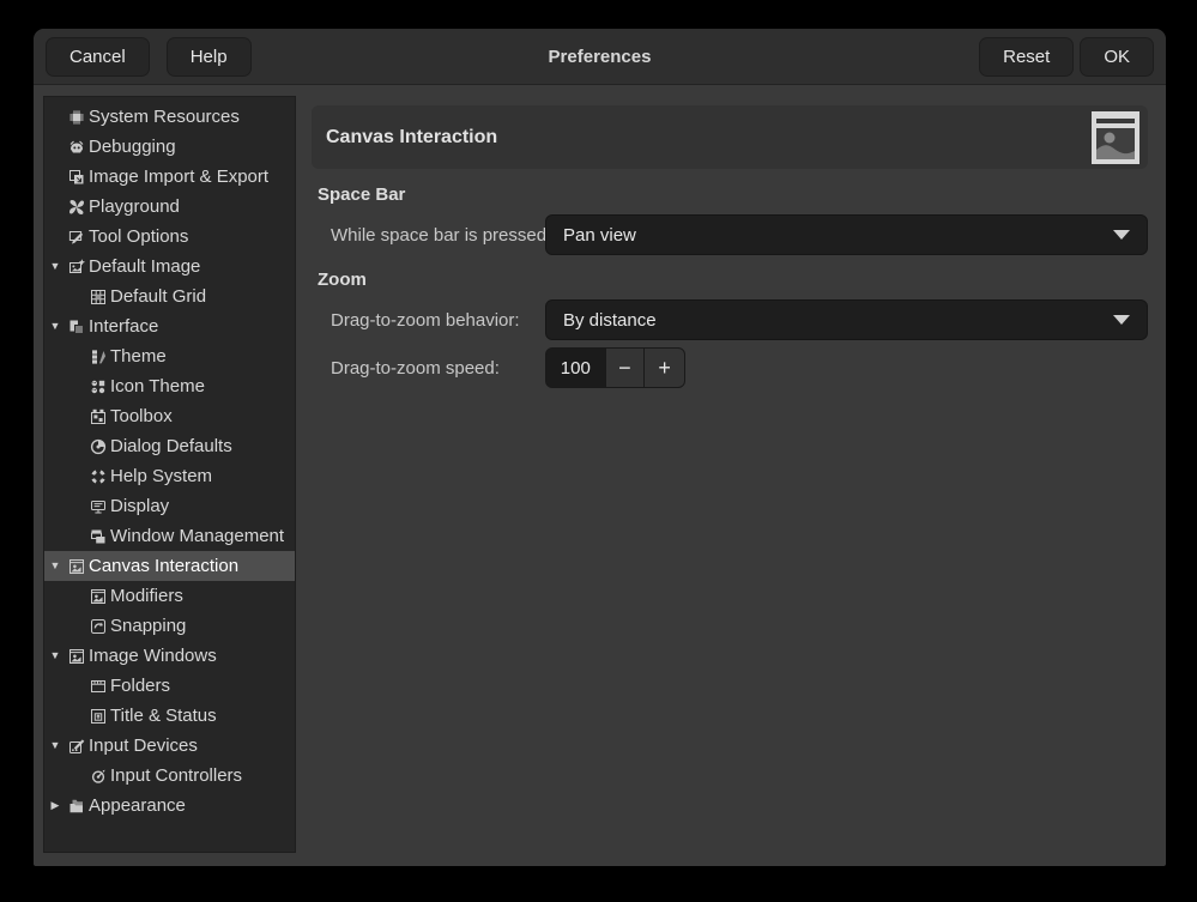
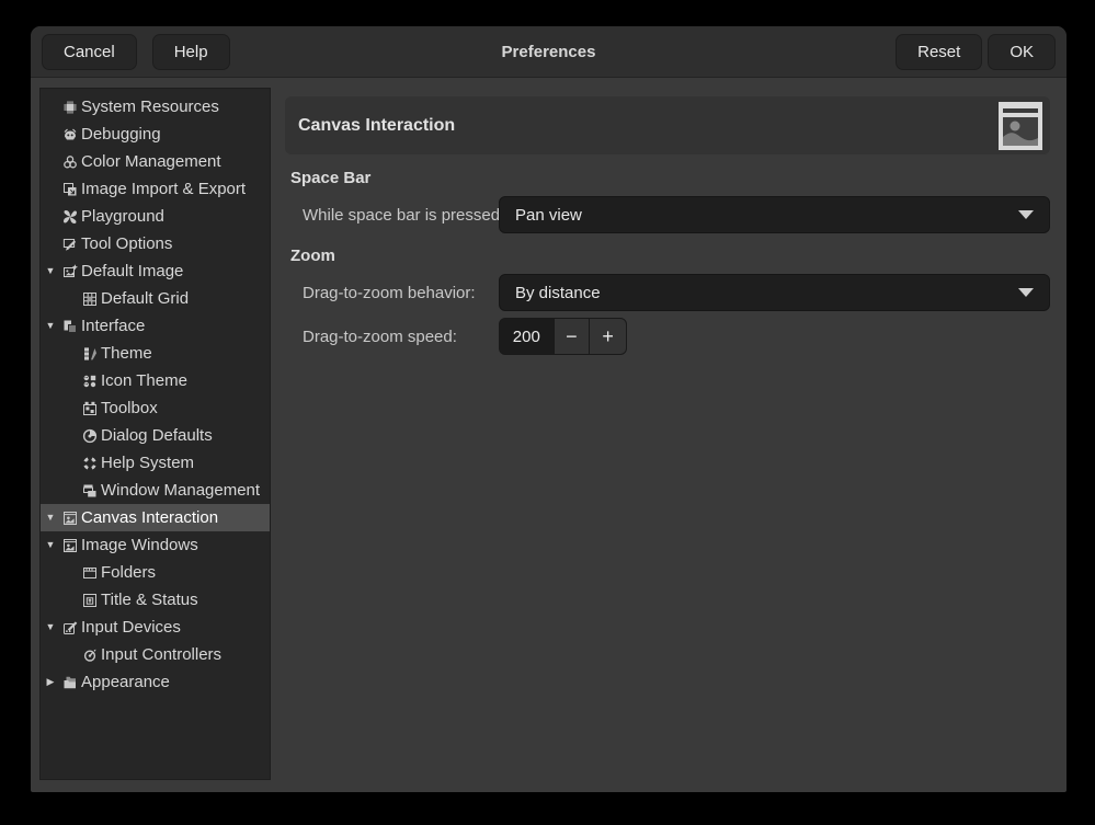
  Preferences
  Cancel
  Help
  Reset
  OK
  System Resources
  Debugging
+ Color Management
  Image Import & Export
  Playground
  Tool Options
  ▼
  Default Image
  Default Grid
  ▼
  Interface
  Theme
  Icon Theme
  Toolbox
  Dialog Defaults
  Help System
- Display
  Window Management
  ▼
  Canvas Interaction
- Modifiers
- Snapping
  ▼
  Image Windows
  Folders
  Title & Status
  ▼
  Input Devices
  Input Controllers
  ▶
  Appearance
  Canvas Interaction
  Space Bar
  While space bar is pressed
  Pan view
  Zoom
  Drag-to-zoom behavior:
  By distance
  Drag-to-zoom speed:
- 100
+ 200
  −
  +
